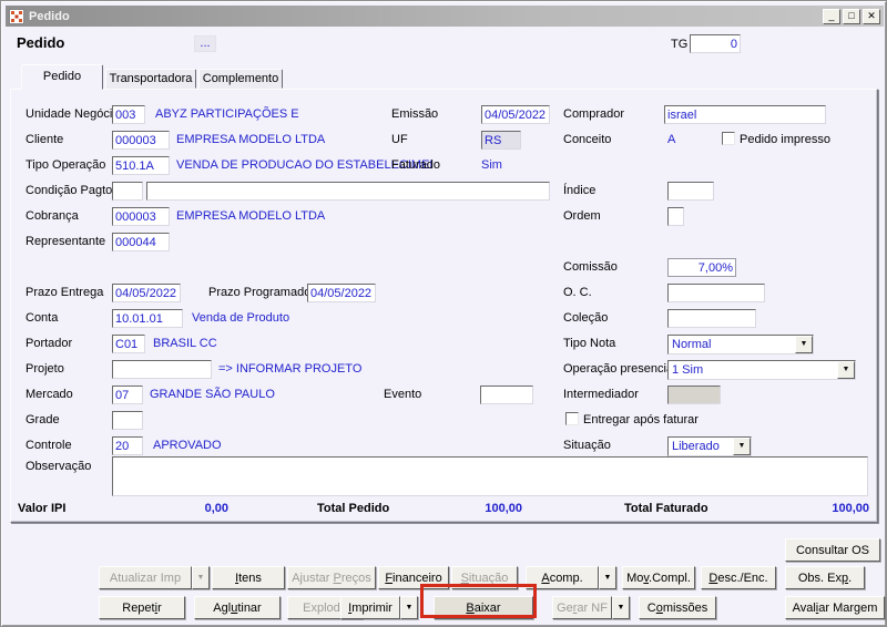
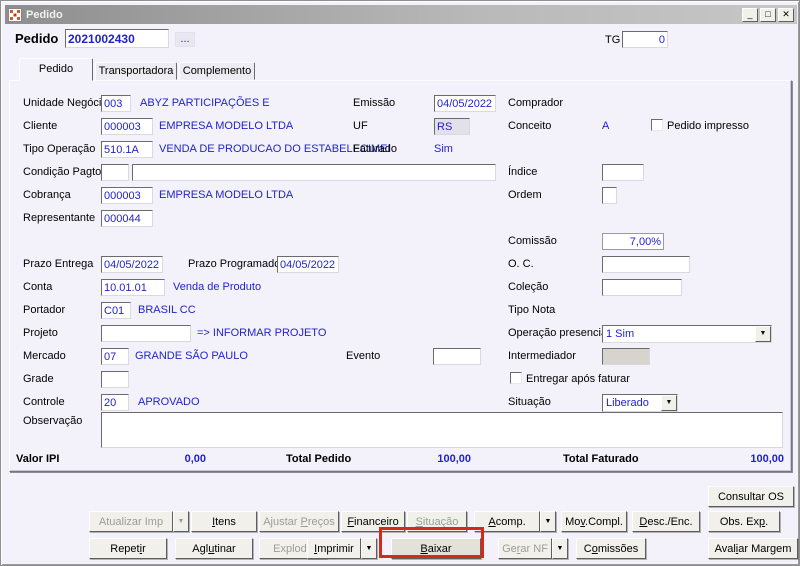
  Pedido
  _
  □
  ✕
  Pedido
+ 2021002430
  ...
  TG
  0
  Pedido
  Transportadora
  Complemento
  Unidade Negóc
  003
  ABYZ PARTICIPAÇÕES E
  Emissão
  04/05/2022
  Comprador
- israel
  Cliente
  000003
  EMPRESA MODELO LTDA
  UF
  RS
  Conceito
  A
  Pedido impresso
  Tipo Operação
  510.1A
  VENDA DE PRODUCAO DO ESTABELECIMEI
  Faturado
  Sim
  Condição Pagto
  Índice
  Cobrança
  000003
  EMPRESA MODELO LTDA
  Ordem
  Representante
  000044
  Comissão
  7,00%
  Prazo Entrega
  04/05/2022
  Prazo Programad
  04/05/2022
  O. C.
  Conta
  10.01.01
  Venda de Produto
  Coleção
  Portador
  C01
  BRASIL CC
  Tipo Nota
- Normal
  Projeto
  => INFORMAR PROJETO
  Operação presenci
  1 Sim
  Mercado
  07
  GRANDE SÃO PAULO
  Evento
  Intermediador
  Grade
  Entregar após faturar
  Controle
  20
  APROVADO
  Situação
  Liberado
  Observação
  Valor IPI
  0,00
  Total Pedido
  100,00
  Total Faturado
  100,00
  Consultar OS
  Atualizar Imp
  Itens
  Ajustar Preços
  Financeiro
  Situação
  Acomp.
  Mov.Compl.
  Desc./Enc.
  Obs. Exp.
  Repetir
  Aglutinar
  Explod
  Imprimir
  Baixar
  Gerar NF
  Comissões
  Avaliar Margem
